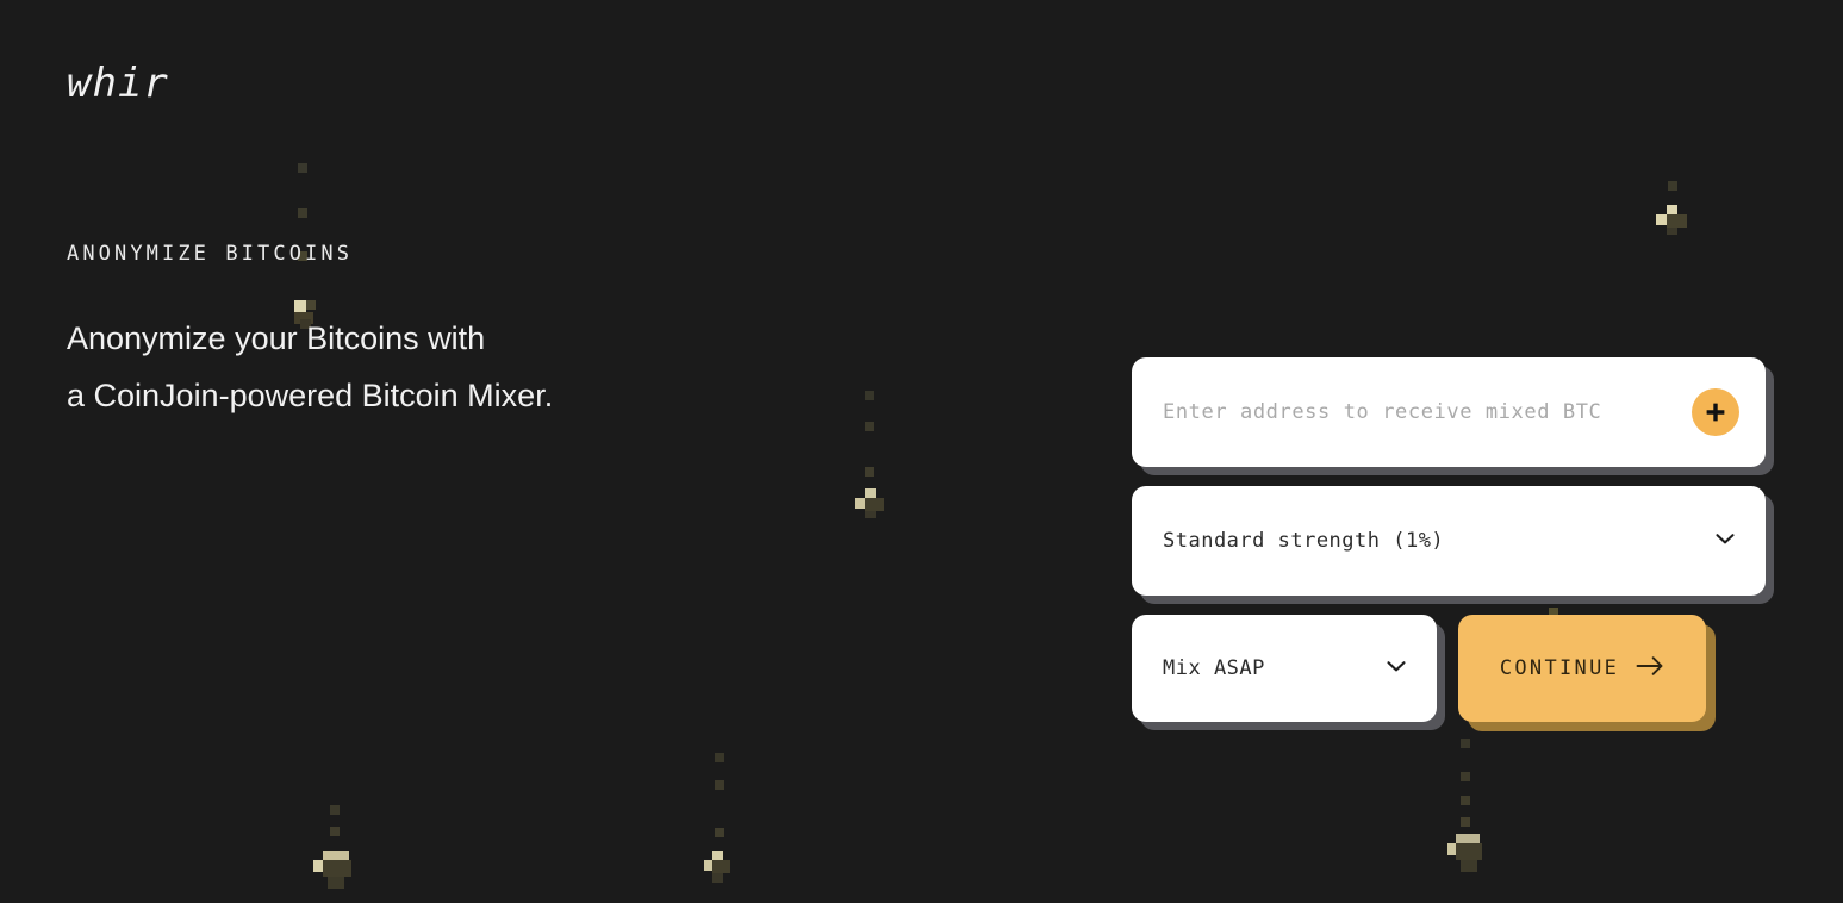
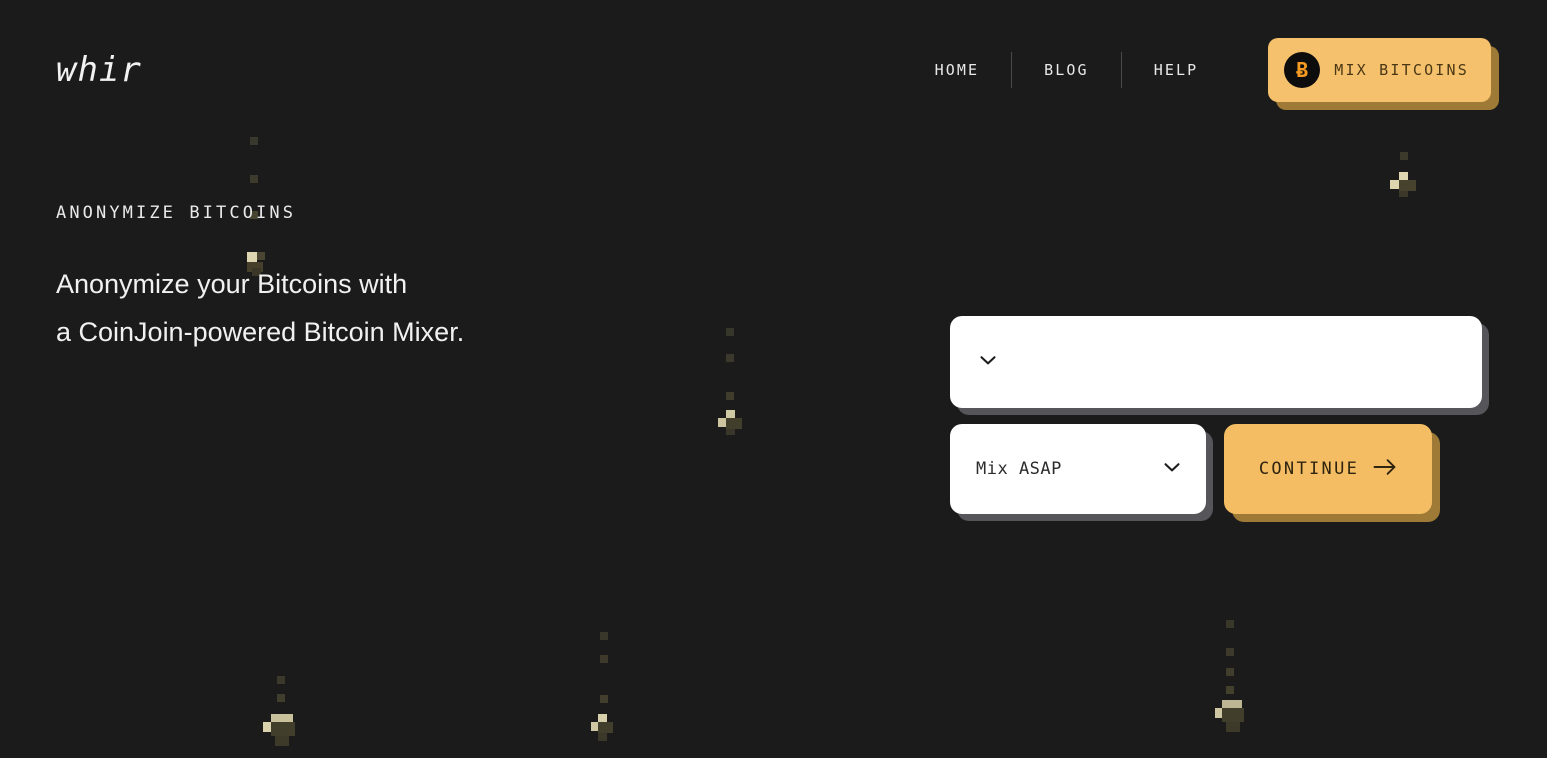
  whir
+ HOME
+ BLOG
+ HELP
+ Ƀ
+ MIX BITCOINS
  ANONYMIZE BITCOINS
  Anonymize your Bitcoins with
  a CoinJoin-powered Bitcoin Mixer.
- Enter address to receive mixed BTC
- Standard strength (1%)
  Mix ASAP
  CONTINUE
